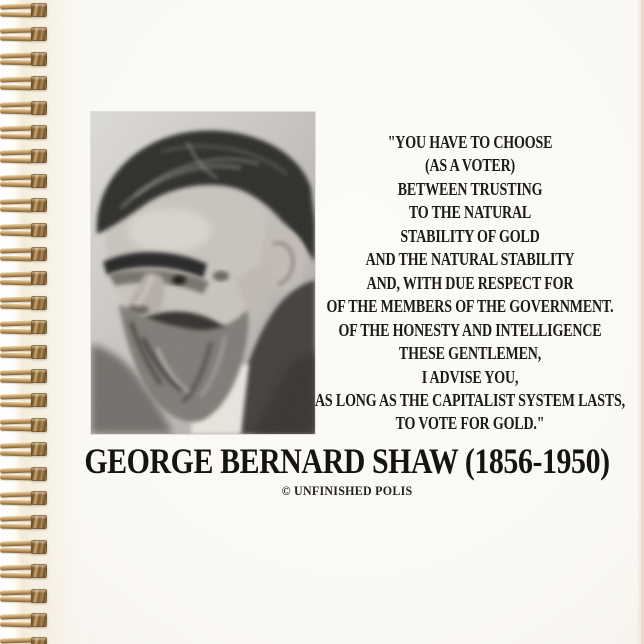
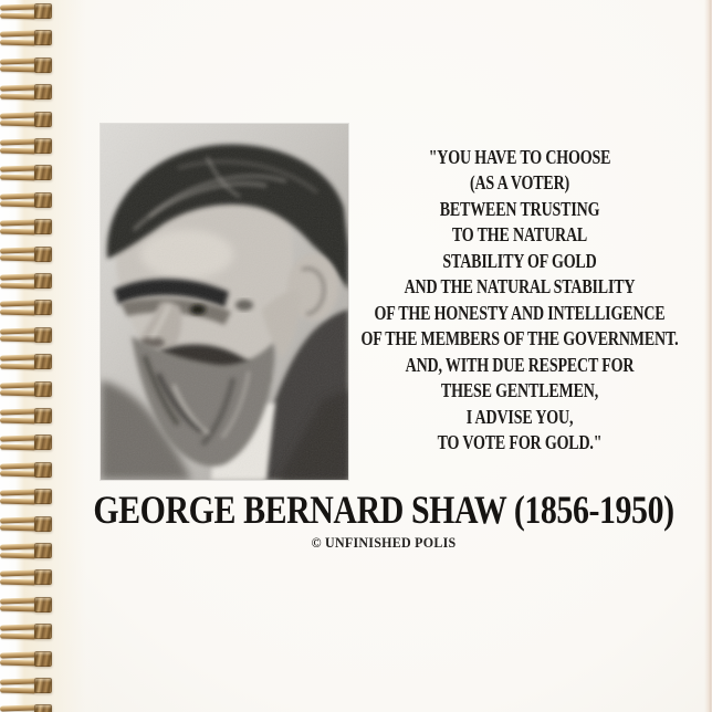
  "YOU HAVE TO CHOOSE
  (AS A VOTER)
  BETWEEN TRUSTING
  TO THE NATURAL
  STABILITY OF GOLD
  AND THE NATURAL STABILITY
- AND, WITH DUE RESPECT FOR
+ OF THE HONESTY AND INTELLIGENCE
  OF THE MEMBERS OF THE GOVERNMENT.
- OF THE HONESTY AND INTELLIGENCE
+ AND, WITH DUE RESPECT FOR
  THESE GENTLEMEN,
  I ADVISE YOU,
- AS LONG AS THE CAPITALIST SYSTEM LASTS,
  TO VOTE FOR GOLD."
  GEORGE BERNARD SHAW (1856-1950)
  © UNFINISHED POLIS
